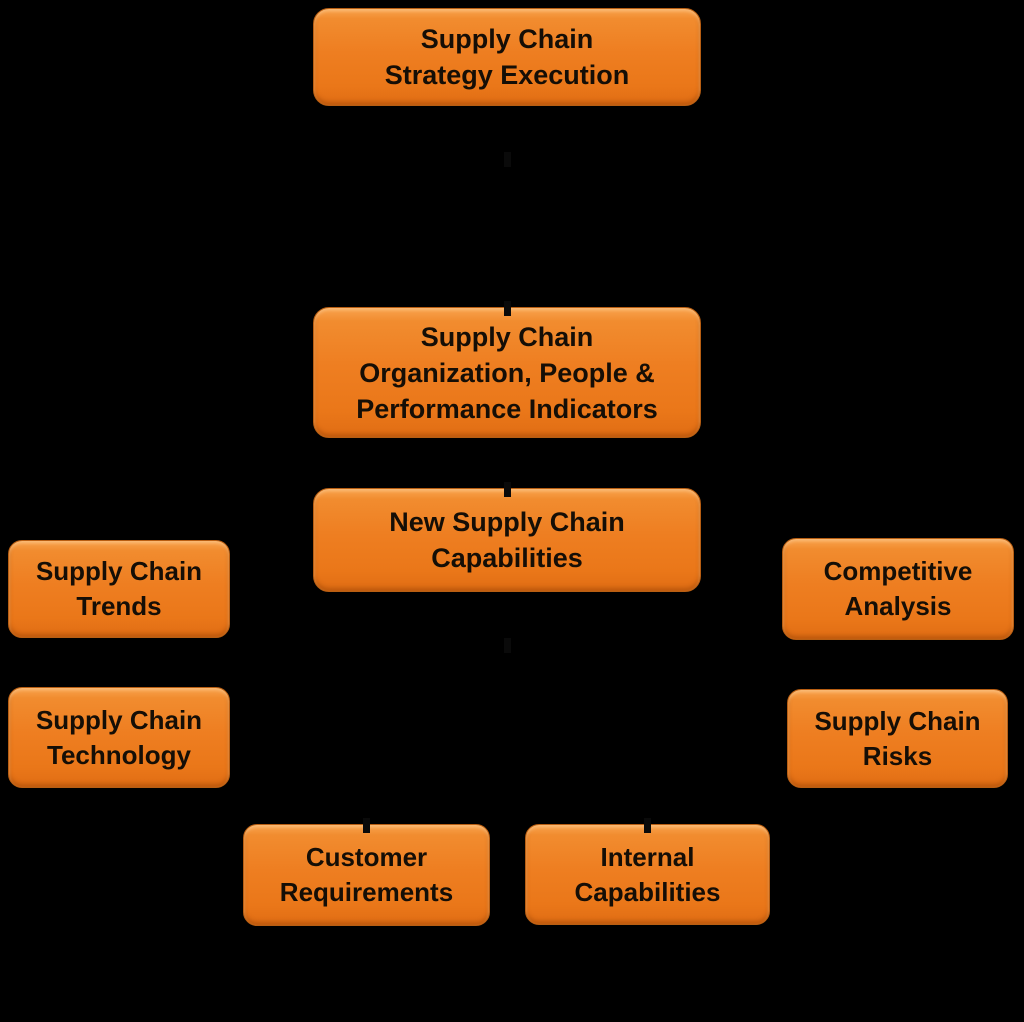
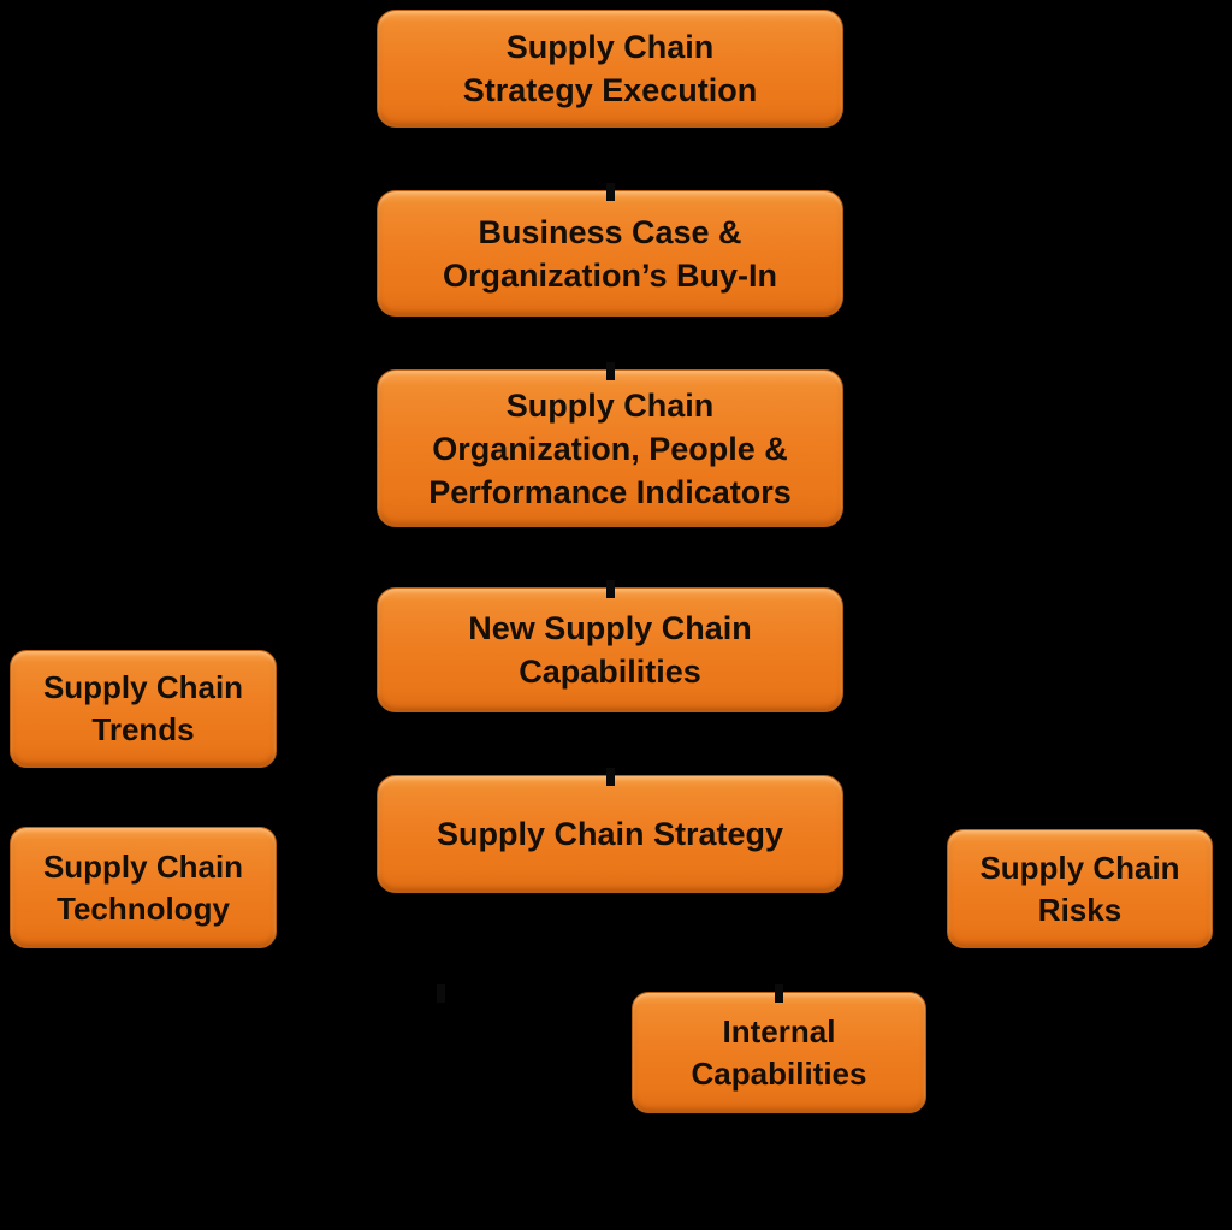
  Supply Chain
  Strategy Execution
+ Business Case &
+ Organization’s Buy-In
  Supply Chain
  Organization, People &
  Performance Indicators
  New Supply Chain
  Capabilities
+ Supply Chain Strategy
  Supply Chain
  Trends
  Supply Chain
  Technology
- Competitive
- Analysis
  Supply Chain
  Risks
- Customer
- Requirements
  Internal
  Capabilities
